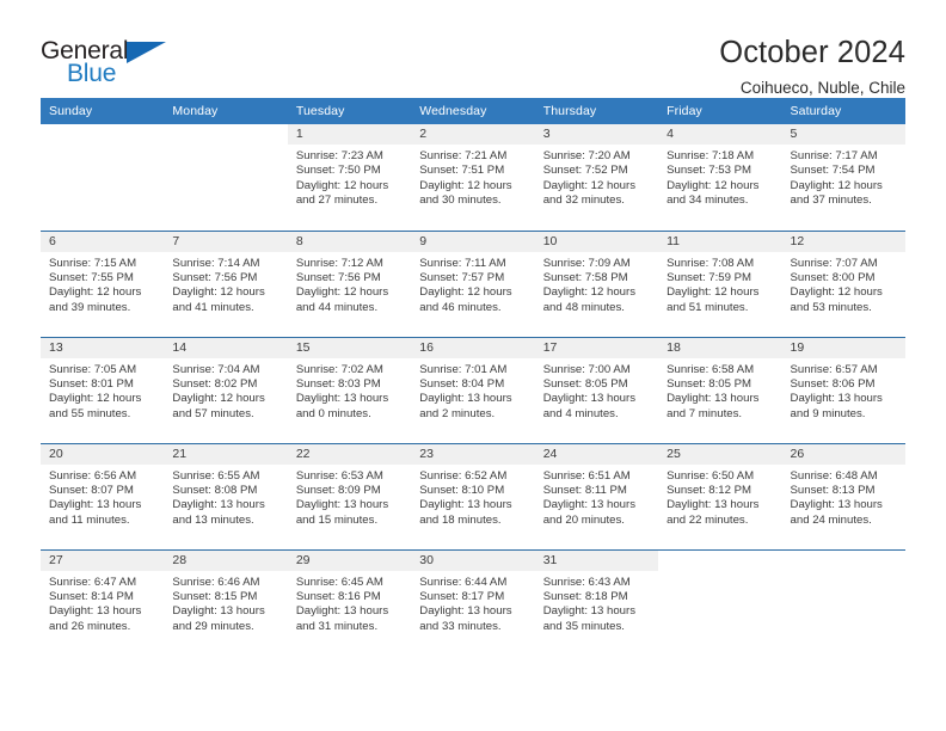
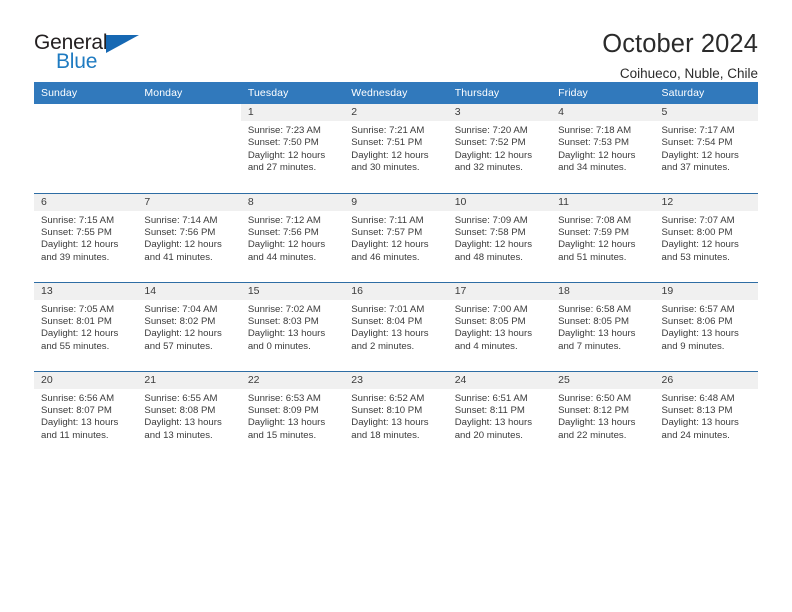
  General
  Blue
  October 2024
  Coihueco, Nuble, Chile
  Sunday	Monday	Tuesday	Wednesday	Thursday	Friday	Saturday
  		1Sunrise: 7:23 AMSunset: 7:50 PMDaylight: 12 hoursand 27 minutes.	2Sunrise: 7:21 AMSunset: 7:51 PMDaylight: 12 hoursand 30 minutes.	3Sunrise: 7:20 AMSunset: 7:52 PMDaylight: 12 hoursand 32 minutes.	4Sunrise: 7:18 AMSunset: 7:53 PMDaylight: 12 hoursand 34 minutes.	5Sunrise: 7:17 AMSunset: 7:54 PMDaylight: 12 hoursand 37 minutes.
  6Sunrise: 7:15 AMSunset: 7:55 PMDaylight: 12 hoursand 39 minutes.	7Sunrise: 7:14 AMSunset: 7:56 PMDaylight: 12 hoursand 41 minutes.	8Sunrise: 7:12 AMSunset: 7:56 PMDaylight: 12 hoursand 44 minutes.	9Sunrise: 7:11 AMSunset: 7:57 PMDaylight: 12 hoursand 46 minutes.	10Sunrise: 7:09 AMSunset: 7:58 PMDaylight: 12 hoursand 48 minutes.	11Sunrise: 7:08 AMSunset: 7:59 PMDaylight: 12 hoursand 51 minutes.	12Sunrise: 7:07 AMSunset: 8:00 PMDaylight: 12 hoursand 53 minutes.
  13Sunrise: 7:05 AMSunset: 8:01 PMDaylight: 12 hoursand 55 minutes.	14Sunrise: 7:04 AMSunset: 8:02 PMDaylight: 12 hoursand 57 minutes.	15Sunrise: 7:02 AMSunset: 8:03 PMDaylight: 13 hoursand 0 minutes.	16Sunrise: 7:01 AMSunset: 8:04 PMDaylight: 13 hoursand 2 minutes.	17Sunrise: 7:00 AMSunset: 8:05 PMDaylight: 13 hoursand 4 minutes.	18Sunrise: 6:58 AMSunset: 8:05 PMDaylight: 13 hoursand 7 minutes.	19Sunrise: 6:57 AMSunset: 8:06 PMDaylight: 13 hoursand 9 minutes.
  20Sunrise: 6:56 AMSunset: 8:07 PMDaylight: 13 hoursand 11 minutes.	21Sunrise: 6:55 AMSunset: 8:08 PMDaylight: 13 hoursand 13 minutes.	22Sunrise: 6:53 AMSunset: 8:09 PMDaylight: 13 hoursand 15 minutes.	23Sunrise: 6:52 AMSunset: 8:10 PMDaylight: 13 hoursand 18 minutes.	24Sunrise: 6:51 AMSunset: 8:11 PMDaylight: 13 hoursand 20 minutes.	25Sunrise: 6:50 AMSunset: 8:12 PMDaylight: 13 hoursand 22 minutes.	26Sunrise: 6:48 AMSunset: 8:13 PMDaylight: 13 hoursand 24 minutes.
- 27Sunrise: 6:47 AMSunset: 8:14 PMDaylight: 13 hoursand 26 minutes.	28Sunrise: 6:46 AMSunset: 8:15 PMDaylight: 13 hoursand 29 minutes.	29Sunrise: 6:45 AMSunset: 8:16 PMDaylight: 13 hoursand 31 minutes.	30Sunrise: 6:44 AMSunset: 8:17 PMDaylight: 13 hoursand 33 minutes.	31Sunrise: 6:43 AMSunset: 8:18 PMDaylight: 13 hoursand 35 minutes.
